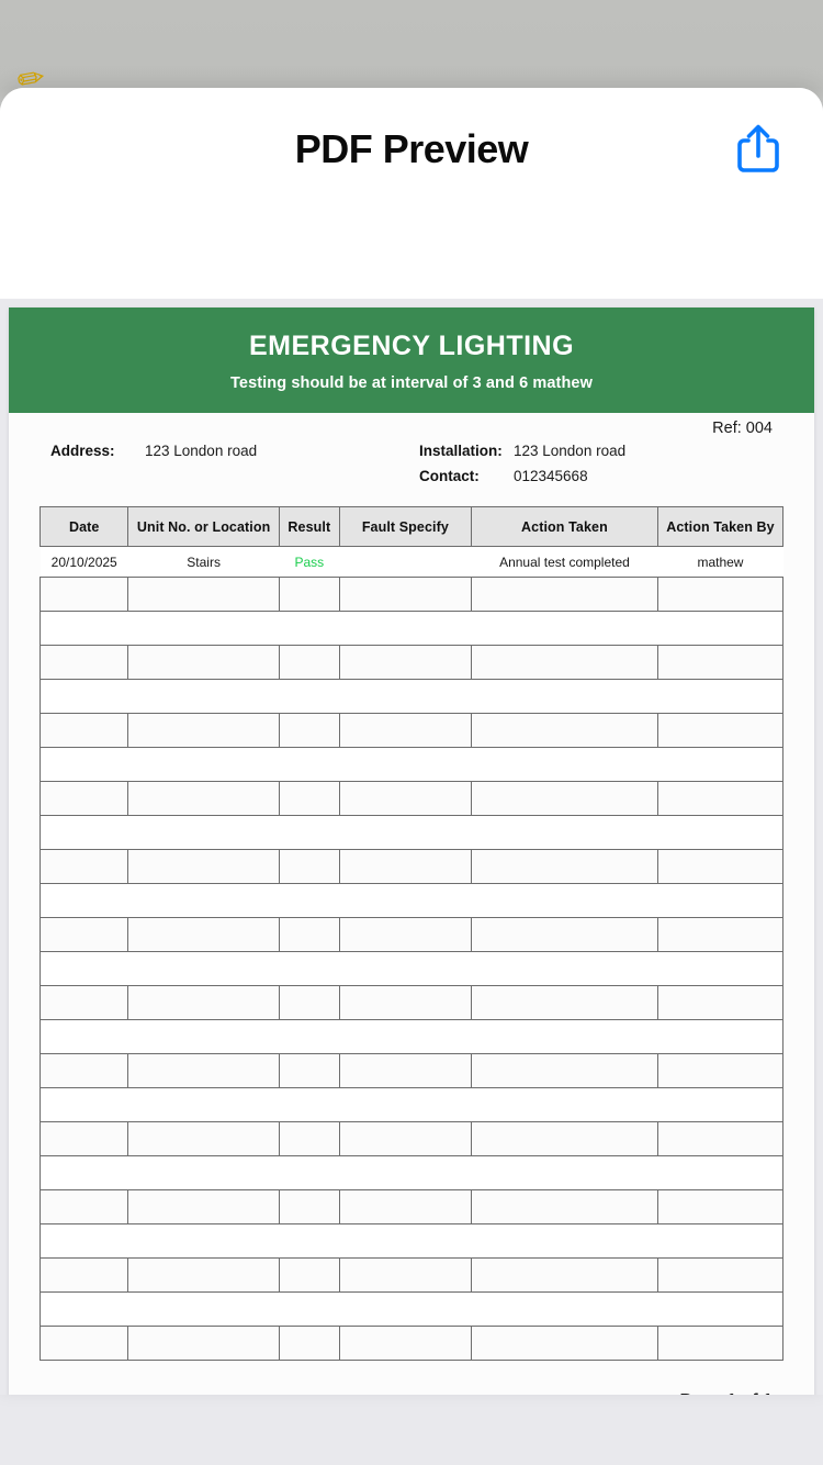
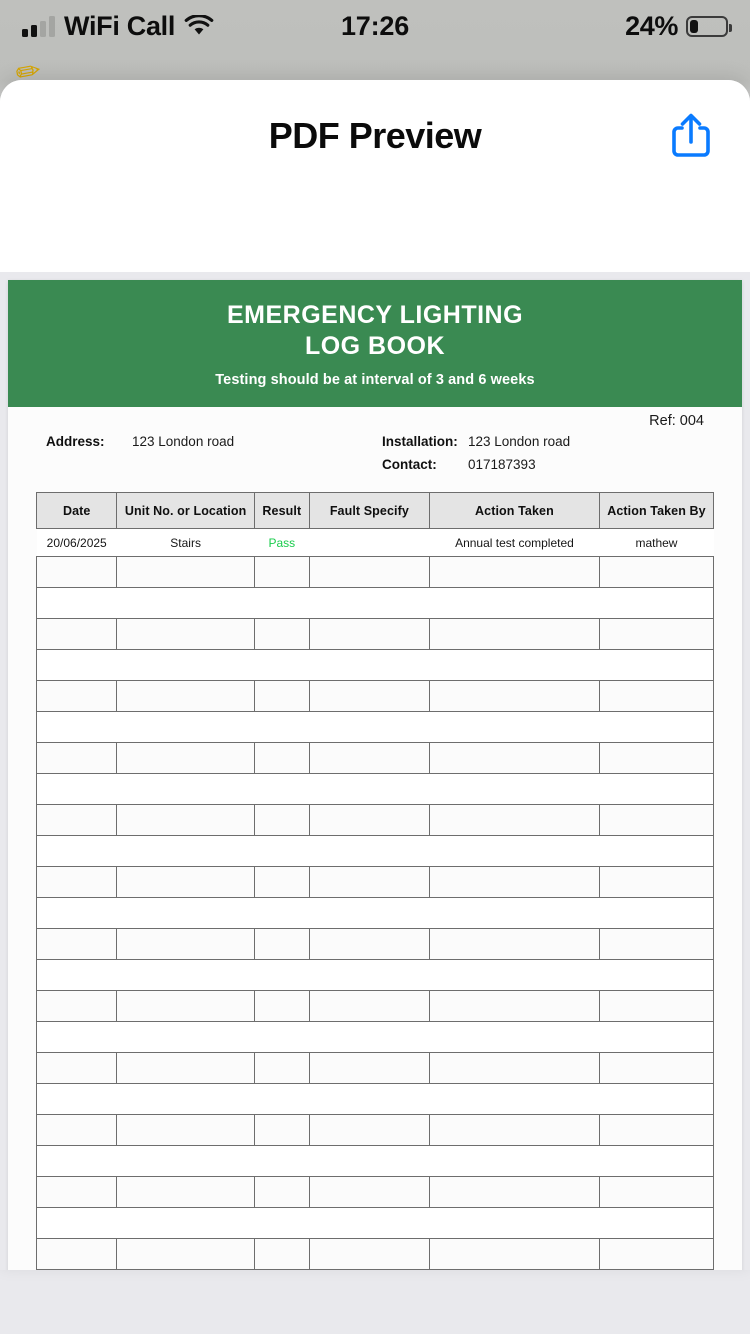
+ WiFi Call
+ 17:26
+ 24%
  PDF Preview
  EMERGENCY LIGHTING
+ LOG BOOK
- Testing should be at interval of 3 and 6 mathew
+ Testing should be at interval of 3 and 6 weeks
  Ref: 004
  Address:
  123 London road
  Installation:
  123 London road
  Contact:
- 012345668
+ 017187393
  Date	Unit No. or Location	Result	Fault Specify	Action Taken	Action Taken By
- 20/10/2025	Stairs	Pass		Annual test completed	mathew
+ 20/06/2025	Stairs	Pass		Annual test completed	mathew
